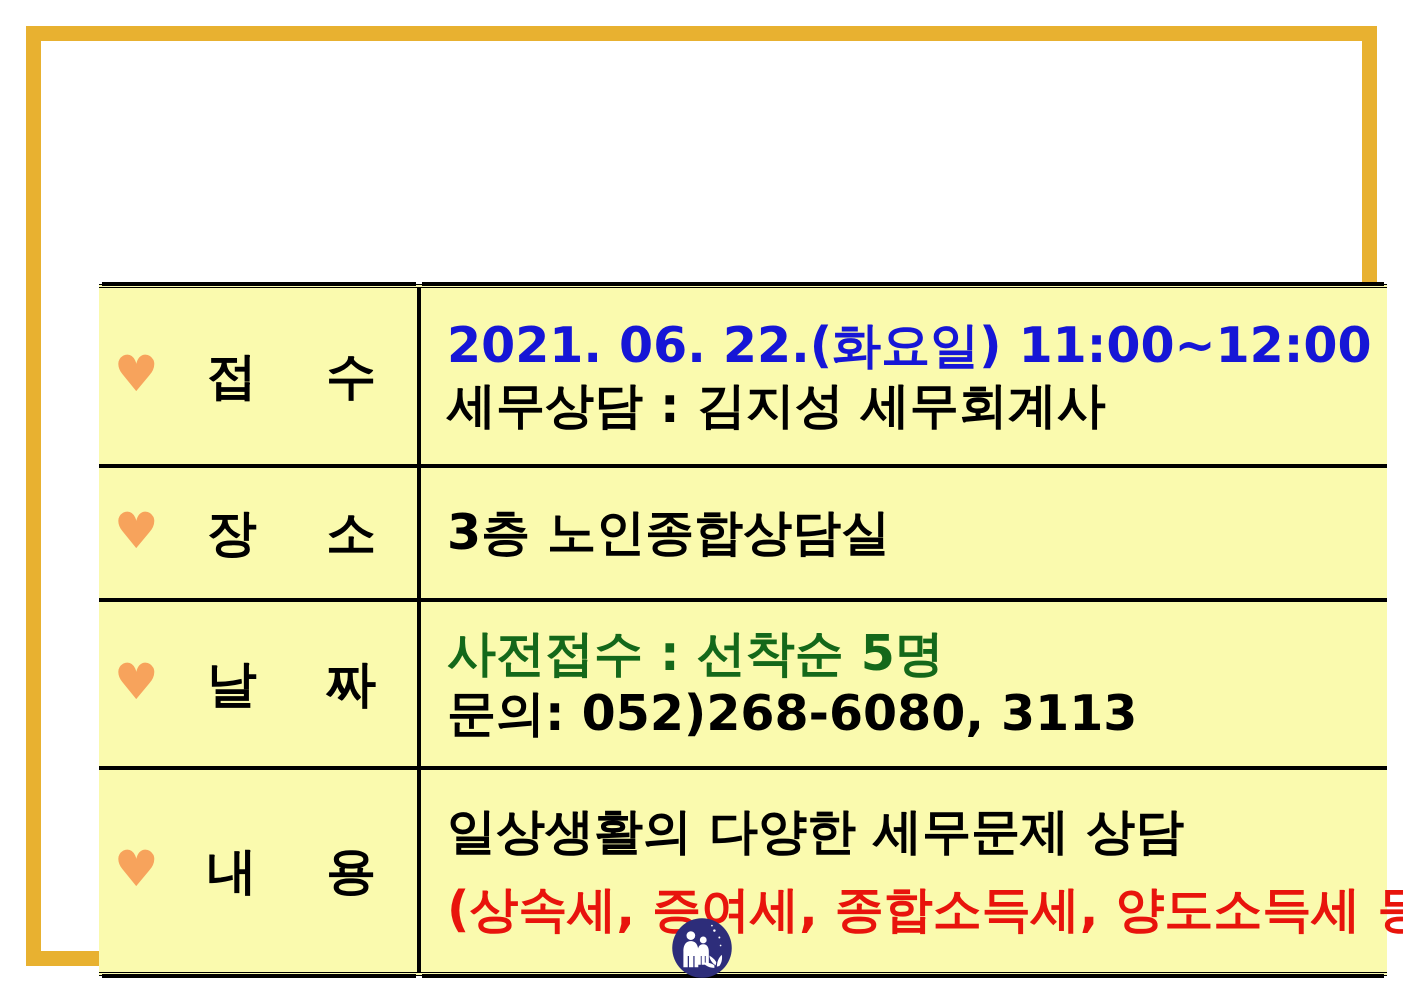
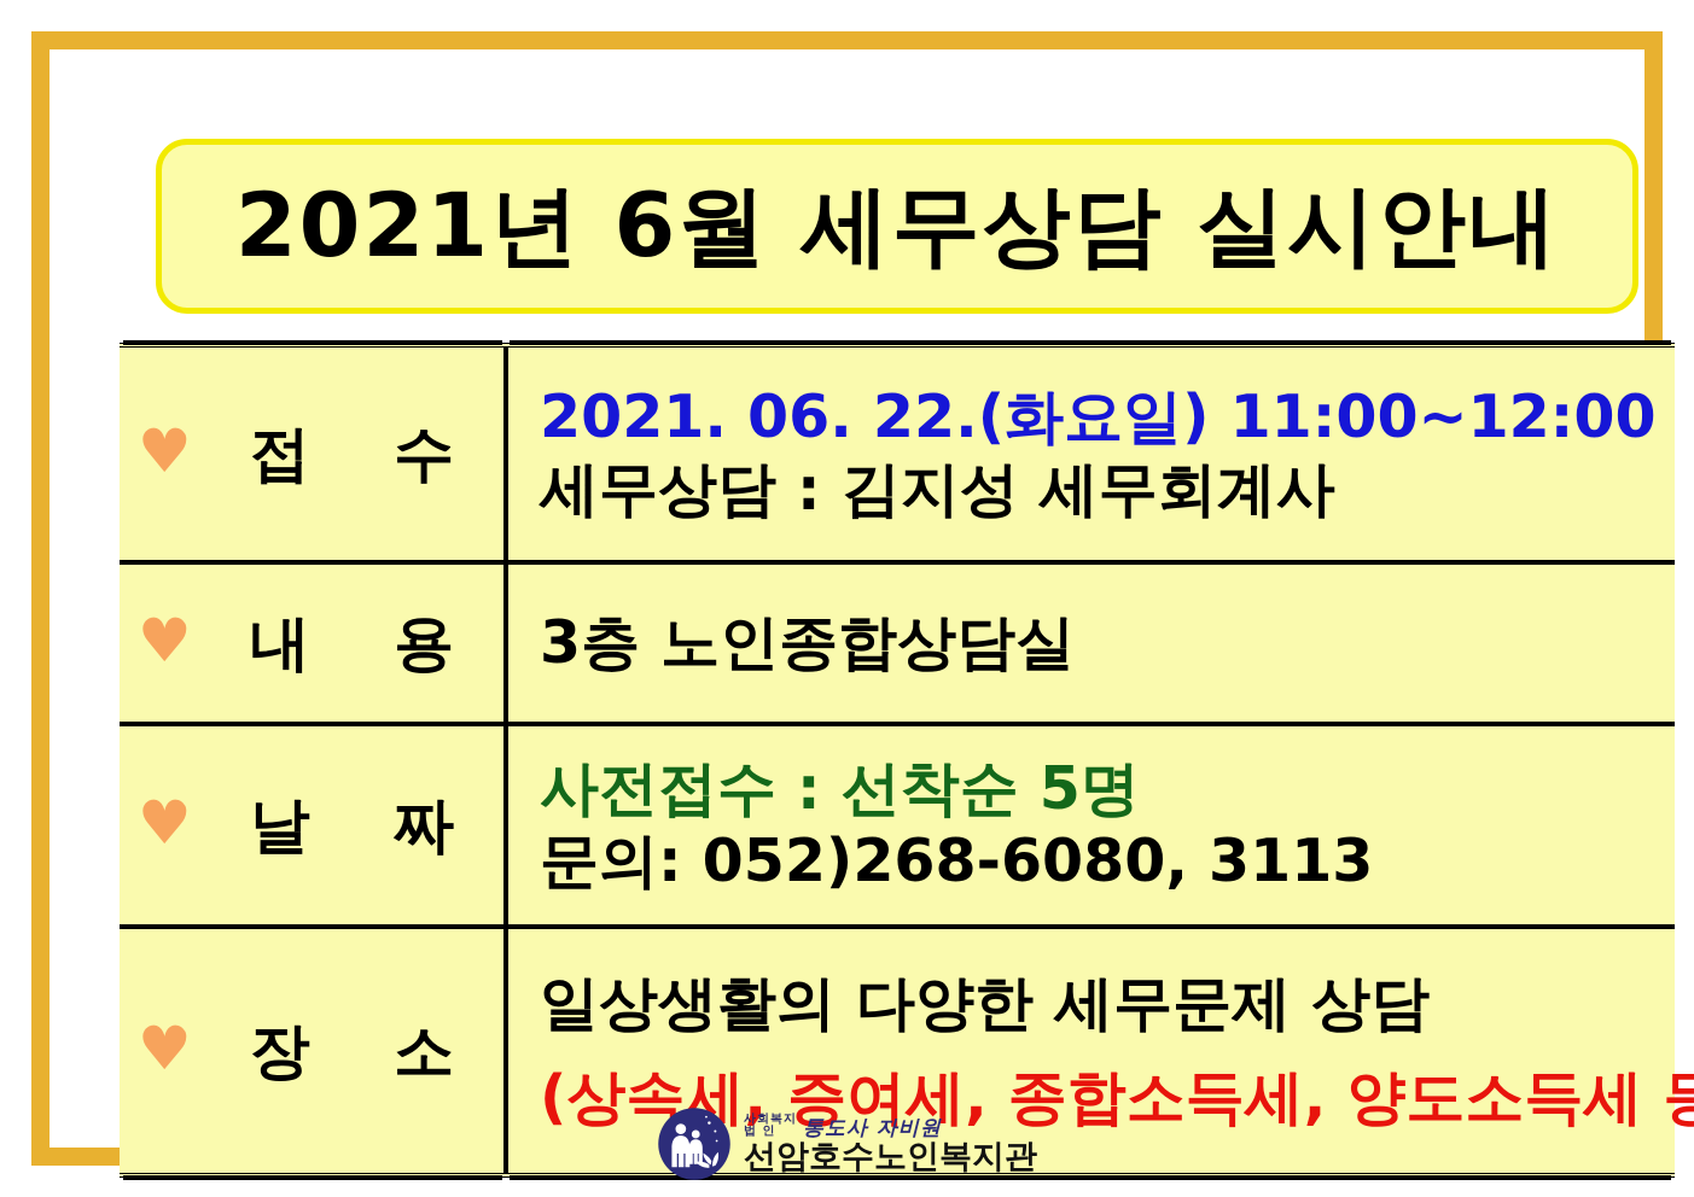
+ 2021년 6월 세무상담 실시안내
  ♥ 접 수	2021. 06. 22.(화요일) 11:00~12:00 세무상담 : 김지성 세무회계사
- ♥ 장 소	3층 노인종합상담실
+ ♥ 내 용	3층 노인종합상담실
  ♥ 날 짜	사전접수 : 선착순 5명 문의: 052)268-6080, 3113
- ♥ 내 용	일상생활의 다양한 세무문제 상담 (상속세, 증여세, 종합소득세, 양도소득세 등
+ ♥ 장 소	일상생활의 다양한 세무문제 상담 (상속세, 증여세, 종합소득세, 양도소득세 등
+ 사회복지
+ 법 인
+ 통도사 자비원
+ 선암호수노인복지관
